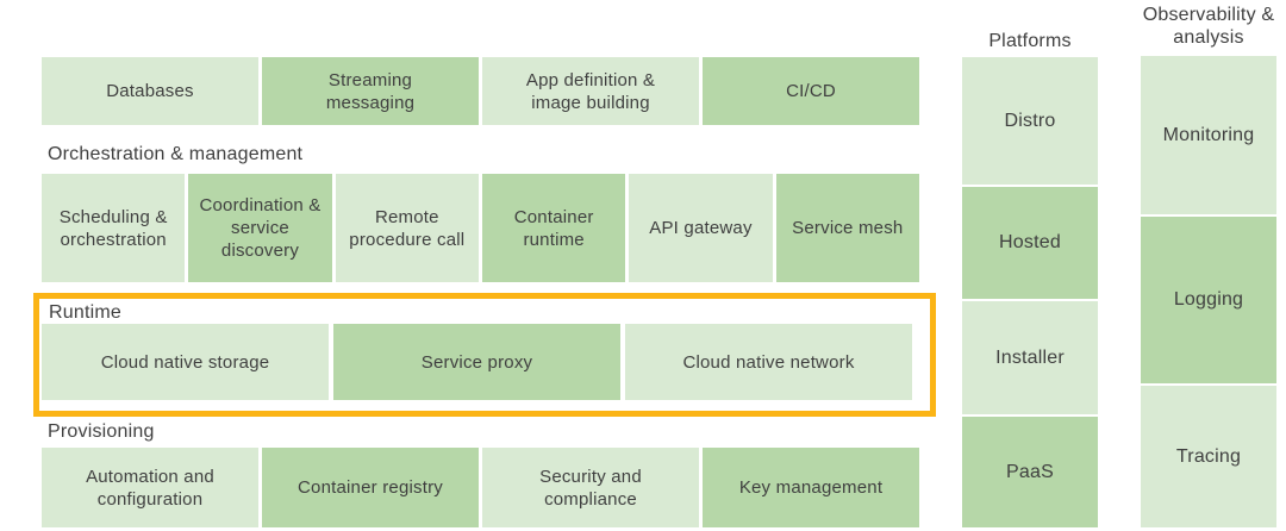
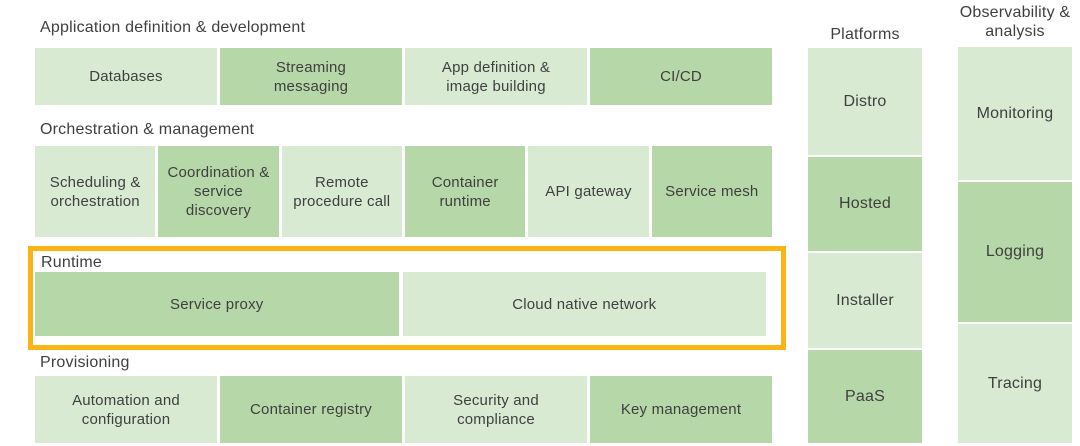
+ Application definition & development
  Databases
  Streaming messaging
  App definition & image building
  CI/CD
  Orchestration & management
  Scheduling & orchestration
  Coordination & service discovery
  Remote procedure call
  Container runtime
  API gateway
  Service mesh
  Runtime
- Cloud native storage
  Service proxy
  Cloud native network
  Provisioning
  Automation and configuration
  Container registry
  Security and compliance
  Key management
  Platforms
  Distro
  Hosted
  Installer
  PaaS
  Observability & analysis
  Monitoring
  Logging
  Tracing
